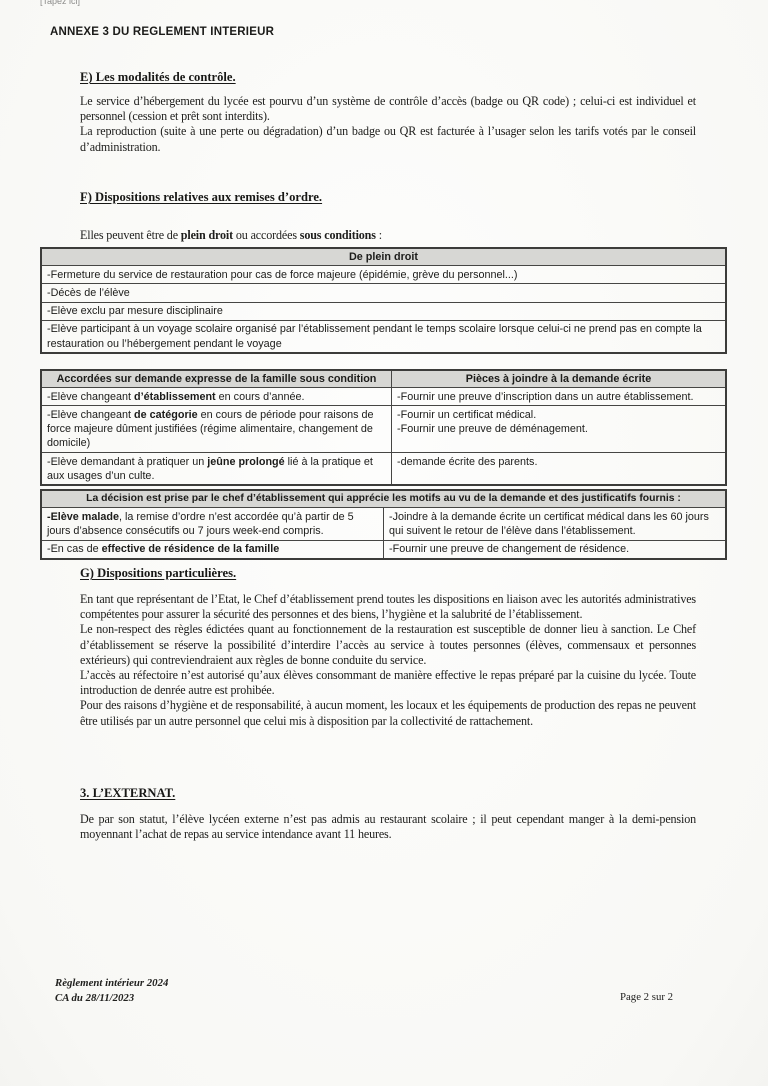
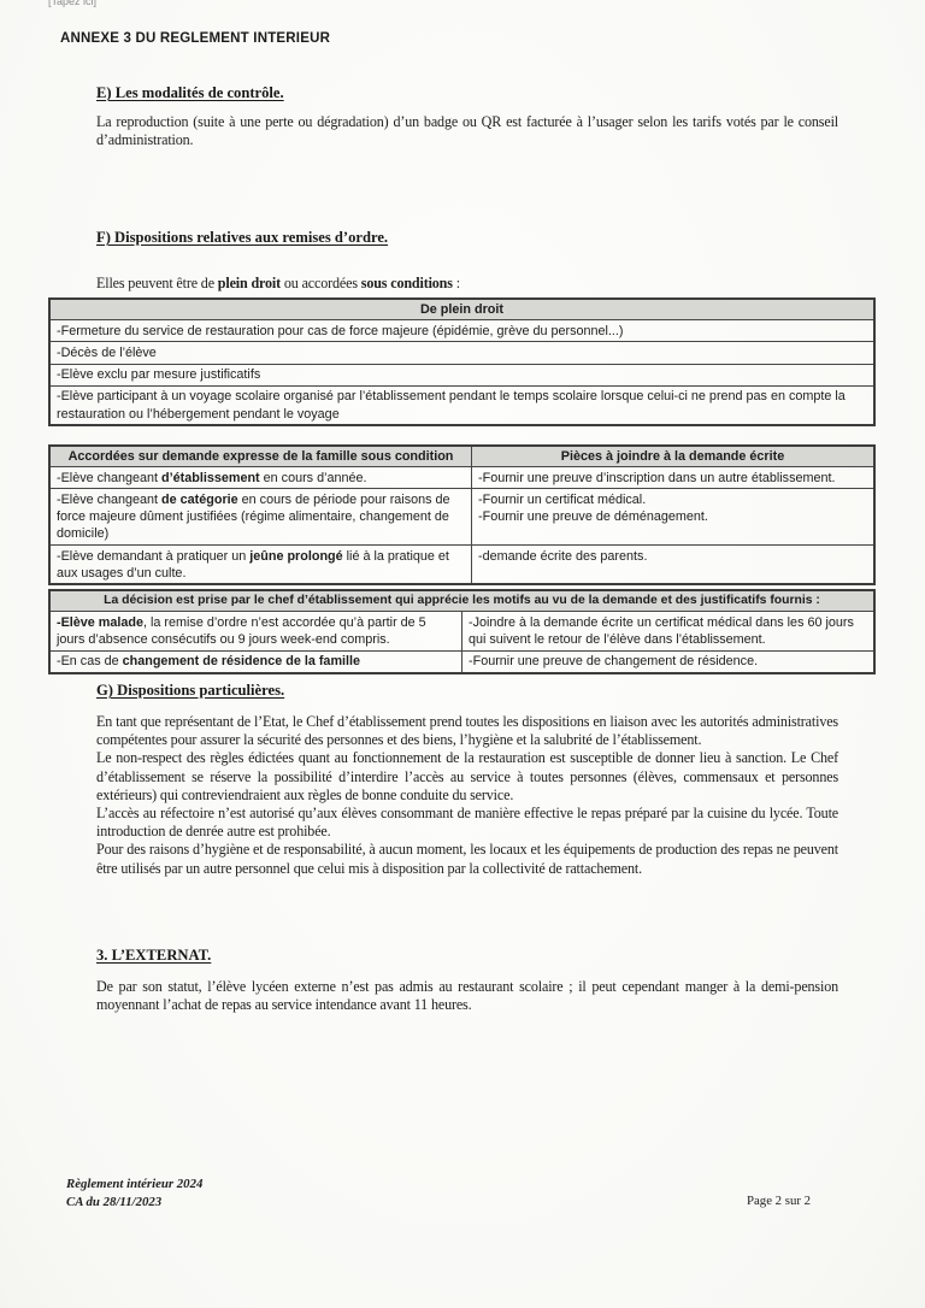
  [Tapez ici]
  ANNEXE 3 DU REGLEMENT INTERIEUR
  E) Les modalités de contrôle.
- Le service d’hébergement du lycée est pourvu d’un système de contrôle d’accès (badge ou QR code) ; celui-ci est individuel et personnel (cession et prêt sont interdits).
  La reproduction (suite à une perte ou dégradation) d’un badge ou QR est facturée à l’usager selon les tarifs votés par le conseil d’administration.
  F) Dispositions relatives aux remises d’ordre.
  Elles peuvent être de plein droit ou accordées sous conditions :
  De plein droit
  -Fermeture du service de restauration pour cas de force majeure (épidémie, grève du personnel...)
  -Décès de l’élève
- -Elève exclu par mesure disciplinaire
+ -Elève exclu par mesure justificatifs
  -Elève participant à un voyage scolaire organisé par l’établissement pendant le temps scolaire lorsque celui-ci ne prend pas en compte la restauration ou l’hébergement pendant le voyage
  Accordées sur demande expresse de la famille sous condition	Pièces à joindre à la demande écrite
  -Elève changeant d’établissement en cours d’année.	-Fournir une preuve d’inscription dans un autre établissement.
  -Elève changeant de catégorie en cours de période pour raisons de force majeure dûment justifiées (régime alimentaire, changement de domicile)	-Fournir un certificat médical.-Fournir une preuve de déménagement.
  -Elève demandant à pratiquer un jeûne prolongé lié à la pratique et aux usages d’un culte.	-demande écrite des parents.
  La décision est prise par le chef d’établissement qui apprécie les motifs au vu de la demande et des justificatifs fournis :
- -Elève malade, la remise d’ordre n’est accordée qu’à partir de 5 jours d’absence consécutifs ou 7 jours week-end compris.	-Joindre à la demande écrite un certificat médical dans les 60 jours qui suivent le retour de l’élève dans l’établissement.
+ -Elève malade, la remise d’ordre n’est accordée qu’à partir de 5 jours d’absence consécutifs ou 9 jours week-end compris.	-Joindre à la demande écrite un certificat médical dans les 60 jours qui suivent le retour de l’élève dans l’établissement.
- -En cas de effective de résidence de la famille	-Fournir une preuve de changement de résidence.
+ -En cas de changement de résidence de la famille	-Fournir une preuve de changement de résidence.
  G) Dispositions particulières.
  En tant que représentant de l’Etat, le Chef d’établissement prend toutes les dispositions en liaison avec les autorités administratives compétentes pour assurer la sécurité des personnes et des biens, l’hygiène et la salubrité de l’établissement.
  Le non-respect des règles édictées quant au fonctionnement de la restauration est susceptible de donner lieu à sanction. Le Chef d’établissement se réserve la possibilité d’interdire l’accès au service à toutes personnes (élèves, commensaux et personnes extérieurs) qui contreviendraient aux règles de bonne conduite du service.
  L’accès au réfectoire n’est autorisé qu’aux élèves consommant de manière effective le repas préparé par la cuisine du lycée. Toute introduction de denrée autre est prohibée.
  Pour des raisons d’hygiène et de responsabilité, à aucun moment, les locaux et les équipements de production des repas ne peuvent être utilisés par un autre personnel que celui mis à disposition par la collectivité de rattachement.
  3. L’EXTERNAT.
  De par son statut, l’élève lycéen externe n’est pas admis au restaurant scolaire ; il peut cependant manger à la demi-pension moyennant l’achat de repas au service intendance avant 11 heures.
  Règlement intérieur 2024
  CA du 28/11/2023
  Page 2 sur 2
